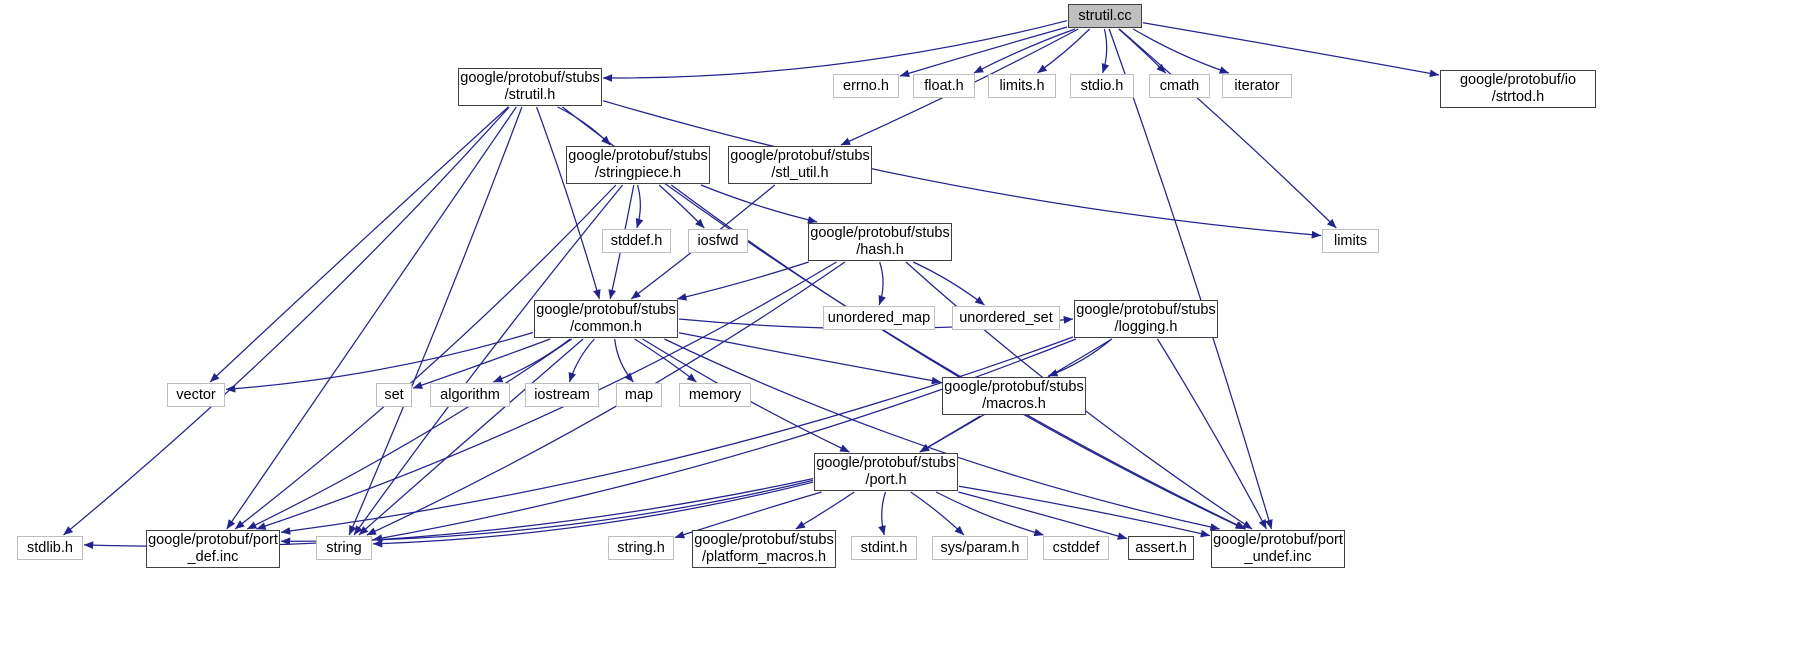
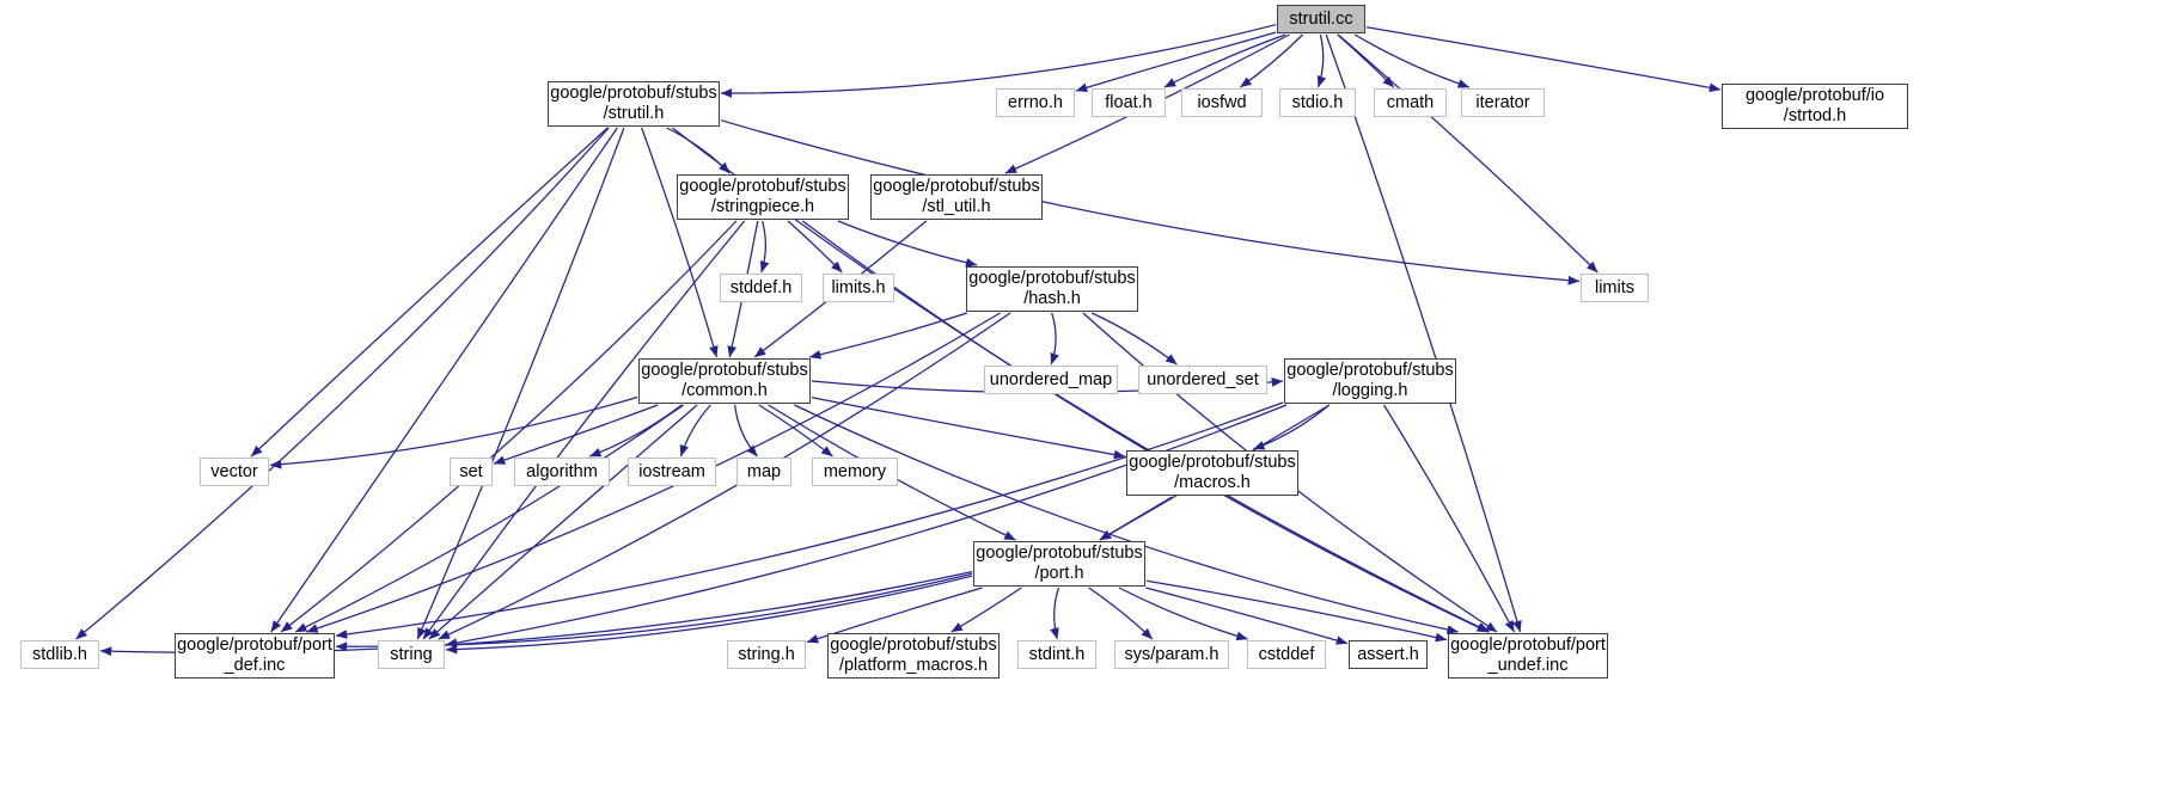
  strutil.cc
  errno.h
  float.h
- limits.h
+ iosfwd
  stdio.h
  cmath
  iterator
  google/protobuf/io
  /strtod.h
  google/protobuf/stubs
  /strutil.h
  google/protobuf/stubs
  /stringpiece.h
  google/protobuf/stubs
  /stl_util.h
  stddef.h
- iosfwd
+ limits.h
  google/protobuf/stubs
  /hash.h
  limits
  google/protobuf/stubs
  /common.h
  unordered_map
  unordered_set
  google/protobuf/stubs
  /logging.h
  vector
  set
  algorithm
  iostream
  map
  memory
  google/protobuf/stubs
  /macros.h
  google/protobuf/stubs
  /port.h
  stdlib.h
  google/protobuf/port
  _def.inc
  string
  string.h
  google/protobuf/stubs
  /platform_macros.h
  stdint.h
  sys/param.h
  cstddef
  assert.h
  google/protobuf/port
  _undef.inc
